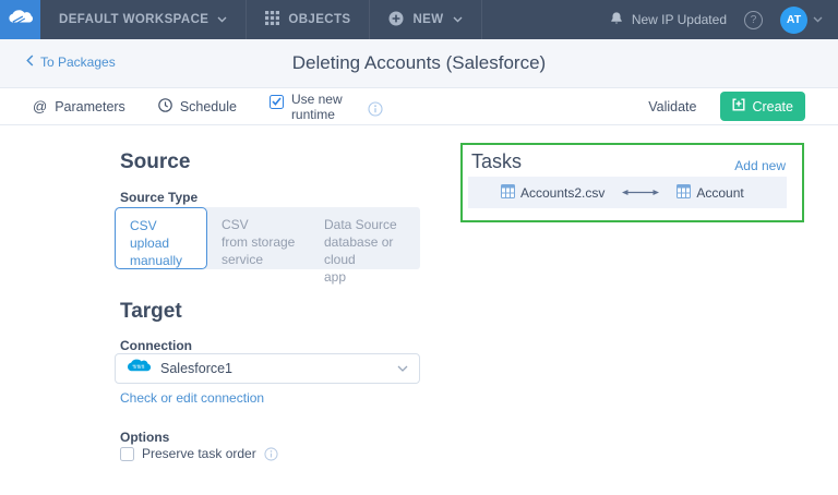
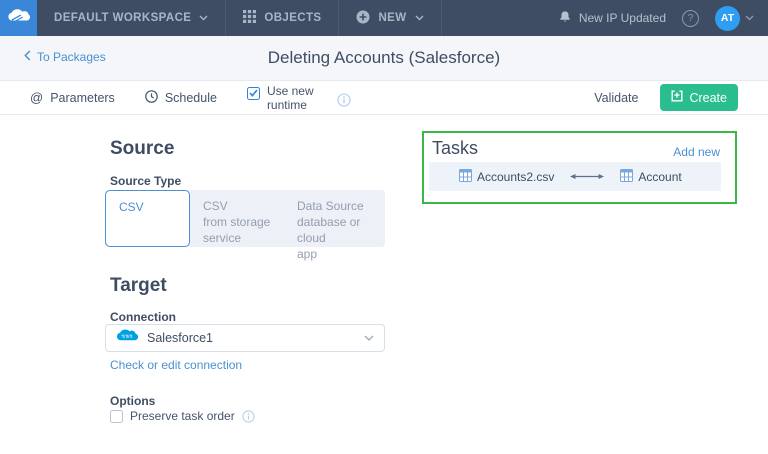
  DEFAULT WORKSPACE
  OBJECTS
  NEW
  New IP Updated
  ?
  AT
  To Packages
  Deleting Accounts (Salesforce)
  @
  Parameters
  Schedule
  Use new runtime
  Validate
  Create
  Source
  Source Type
  CSV
- upload
- manually
  CSV
  from storage
  service
  Data Source
  database or cloud
  app
  Target
  Connection
  Salesforce1
  Check or edit connection
  Options
  Preserve task order
  Tasks
  Add new
  Accounts2.csv
  Account
